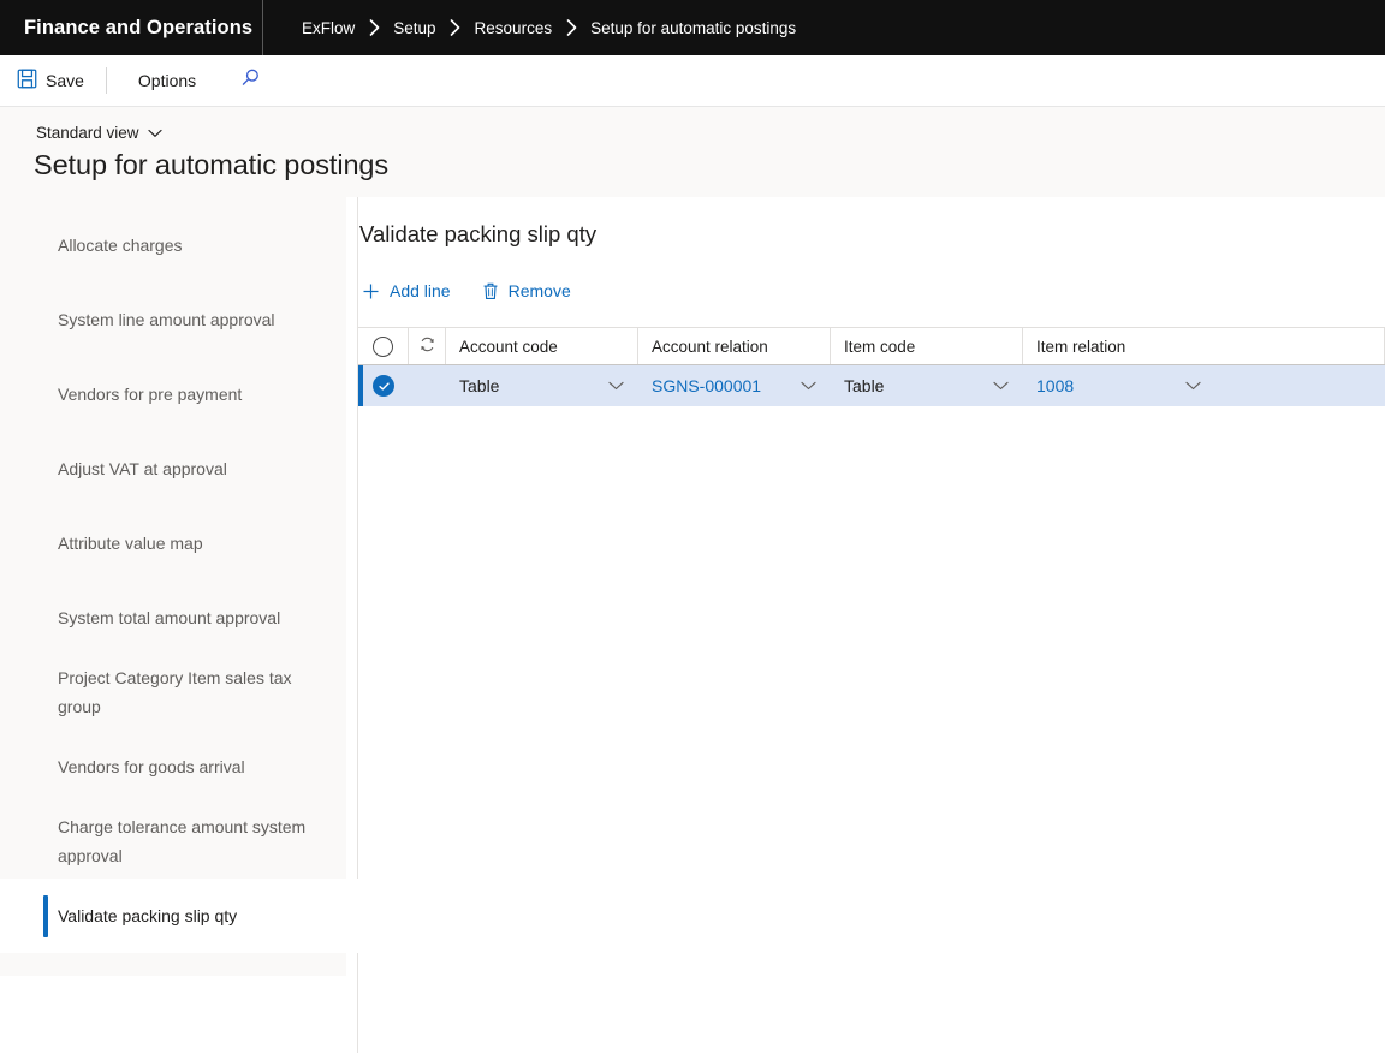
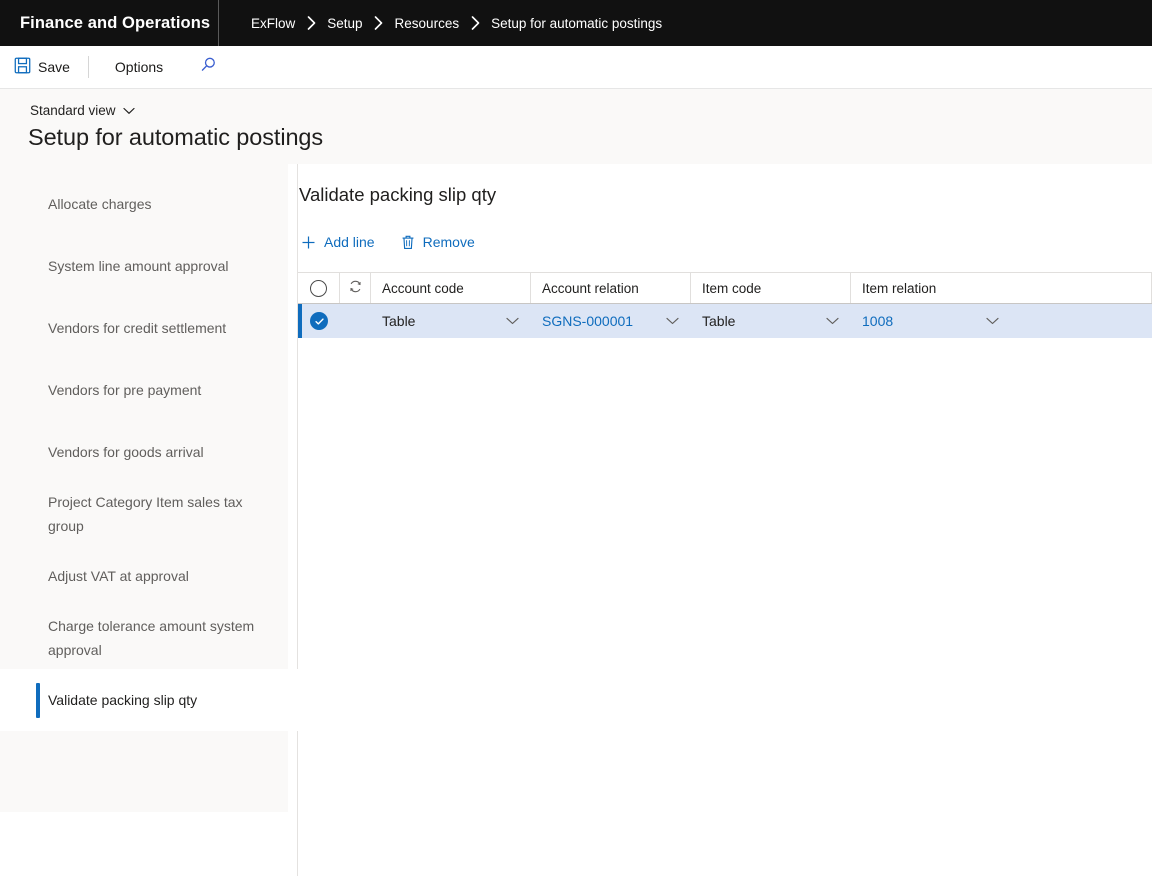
  Finance and Operations
  ExFlow
  Setup
  Resources
  Setup for automatic postings
  Save
  Options
  Standard view
  Setup for automatic postings
  Allocate charges
  System line amount approval
+ Vendors for credit settlement
  Vendors for pre payment
- Adjust VAT at approval
+ Vendors for goods arrival
- Attribute value map
- System total amount approval
  Project Category Item sales tax group
- Vendors for goods arrival
+ Adjust VAT at approval
  Charge tolerance amount system approval
  Validate packing slip qty
  Validate packing slip qty
  Add line
  Remove
  Account code
  Account relation
  Item code
  Item relation
  Table
  SGNS-000001
  Table
  1008
